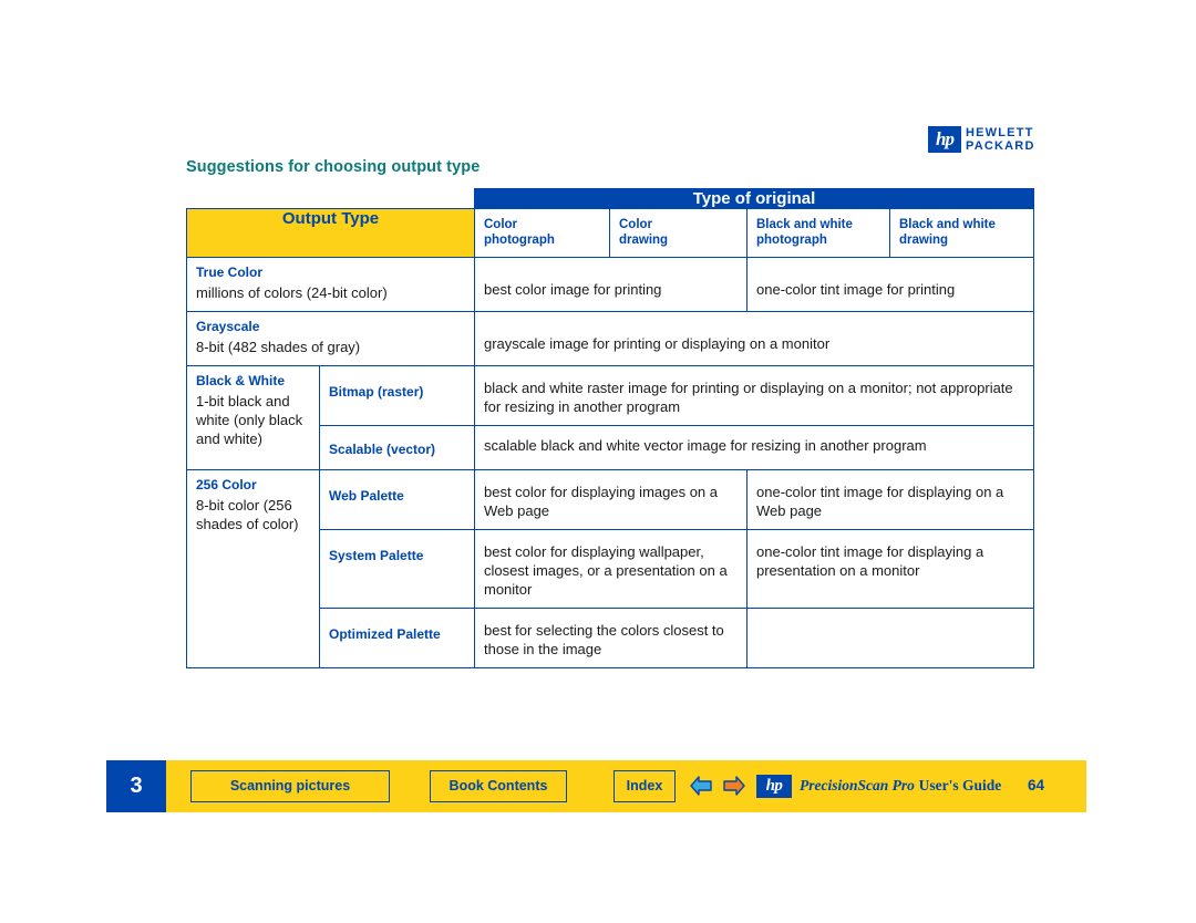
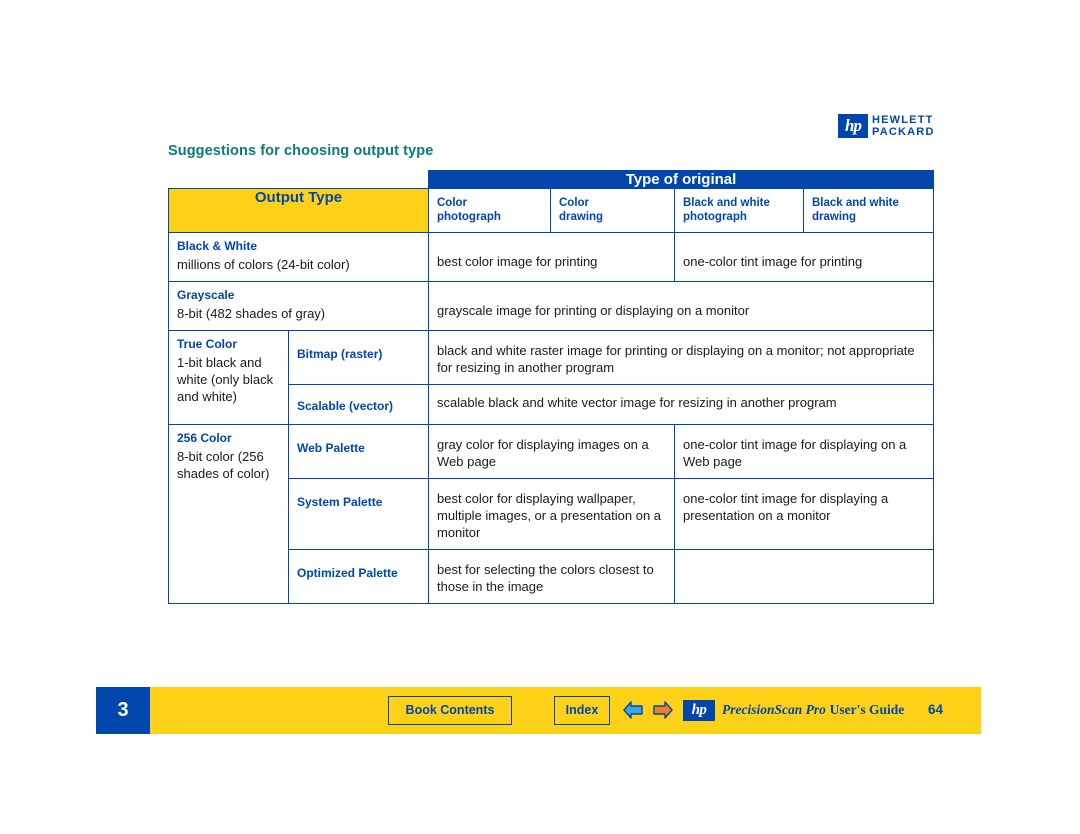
  hp
  HEWLETT
  PACKARD
  Suggestions for choosing output type
  	Type of original
  Output Type	Color photograph	Color drawing	Black and white photograph	Black and white drawing
- True Color millions of colors (24-bit color)	best color image for printing	one-color tint image for printing
+ Black & White millions of colors (24-bit color)	best color image for printing	one-color tint image for printing
  Grayscale 8-bit (482 shades of gray)	grayscale image for printing or displaying on a monitor
- Black & White 1-bit black and white (only black and white)	Bitmap (raster)	black and white raster image for printing or displaying on a monitor; not appropriate for resizing in another program
+ True Color 1-bit black and white (only black and white)	Bitmap (raster)	black and white raster image for printing or displaying on a monitor; not appropriate for resizing in another program
  Scalable (vector)	scalable black and white vector image for resizing in another program
- 256 Color 8-bit color (256 shades of color)	Web Palette	best color for displaying images on a Web page	one-color tint image for displaying on a Web page
+ 256 Color 8-bit color (256 shades of color)	Web Palette	gray color for displaying images on a Web page	one-color tint image for displaying on a Web page
- System Palette	best color for displaying wallpaper, closest images, or a presentation on a monitor	one-color tint image for displaying a presentation on a monitor
+ System Palette	best color for displaying wallpaper, multiple images, or a presentation on a monitor	one-color tint image for displaying a presentation on a monitor
  Optimized Palette	best for selecting the colors closest to those in the image
  3
- Scanning pictures
  Book Contents
  Index
  hp
  PrecisionScan Pro User's Guide
  64
